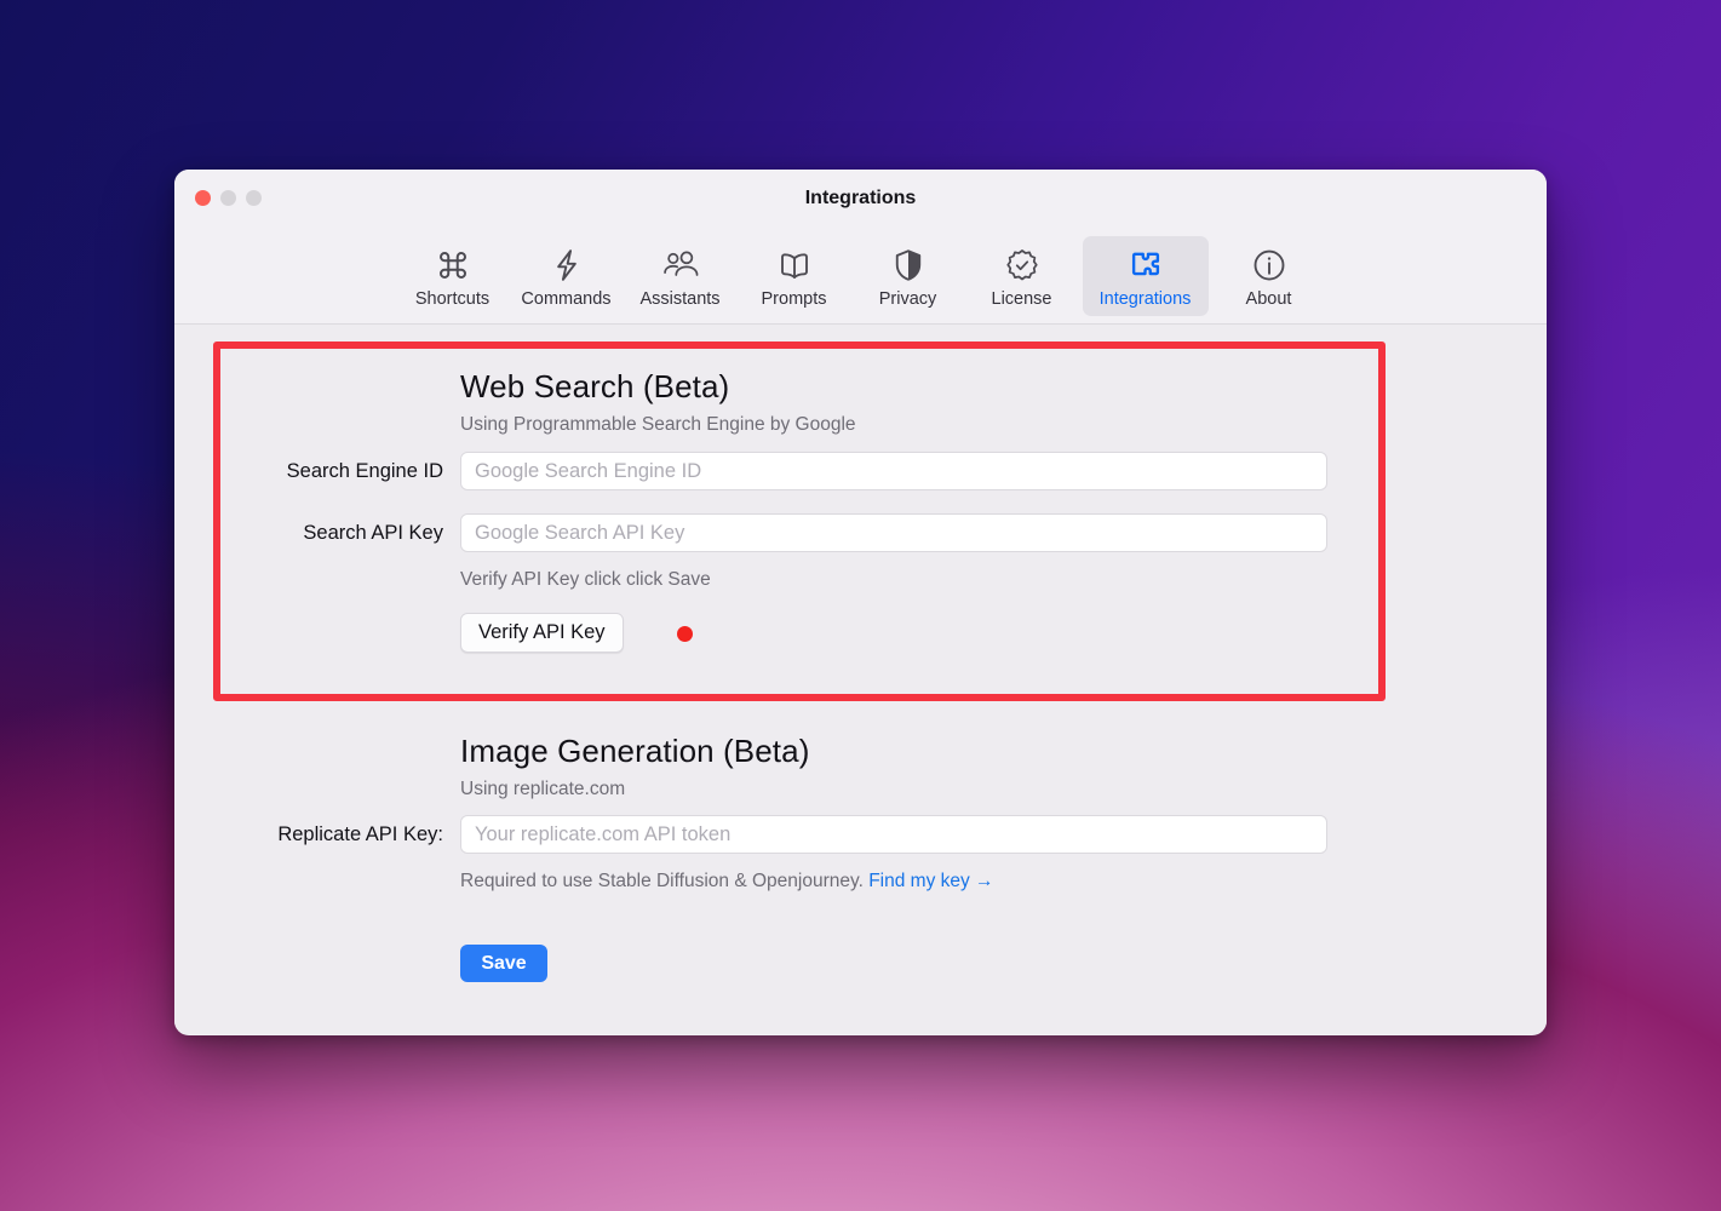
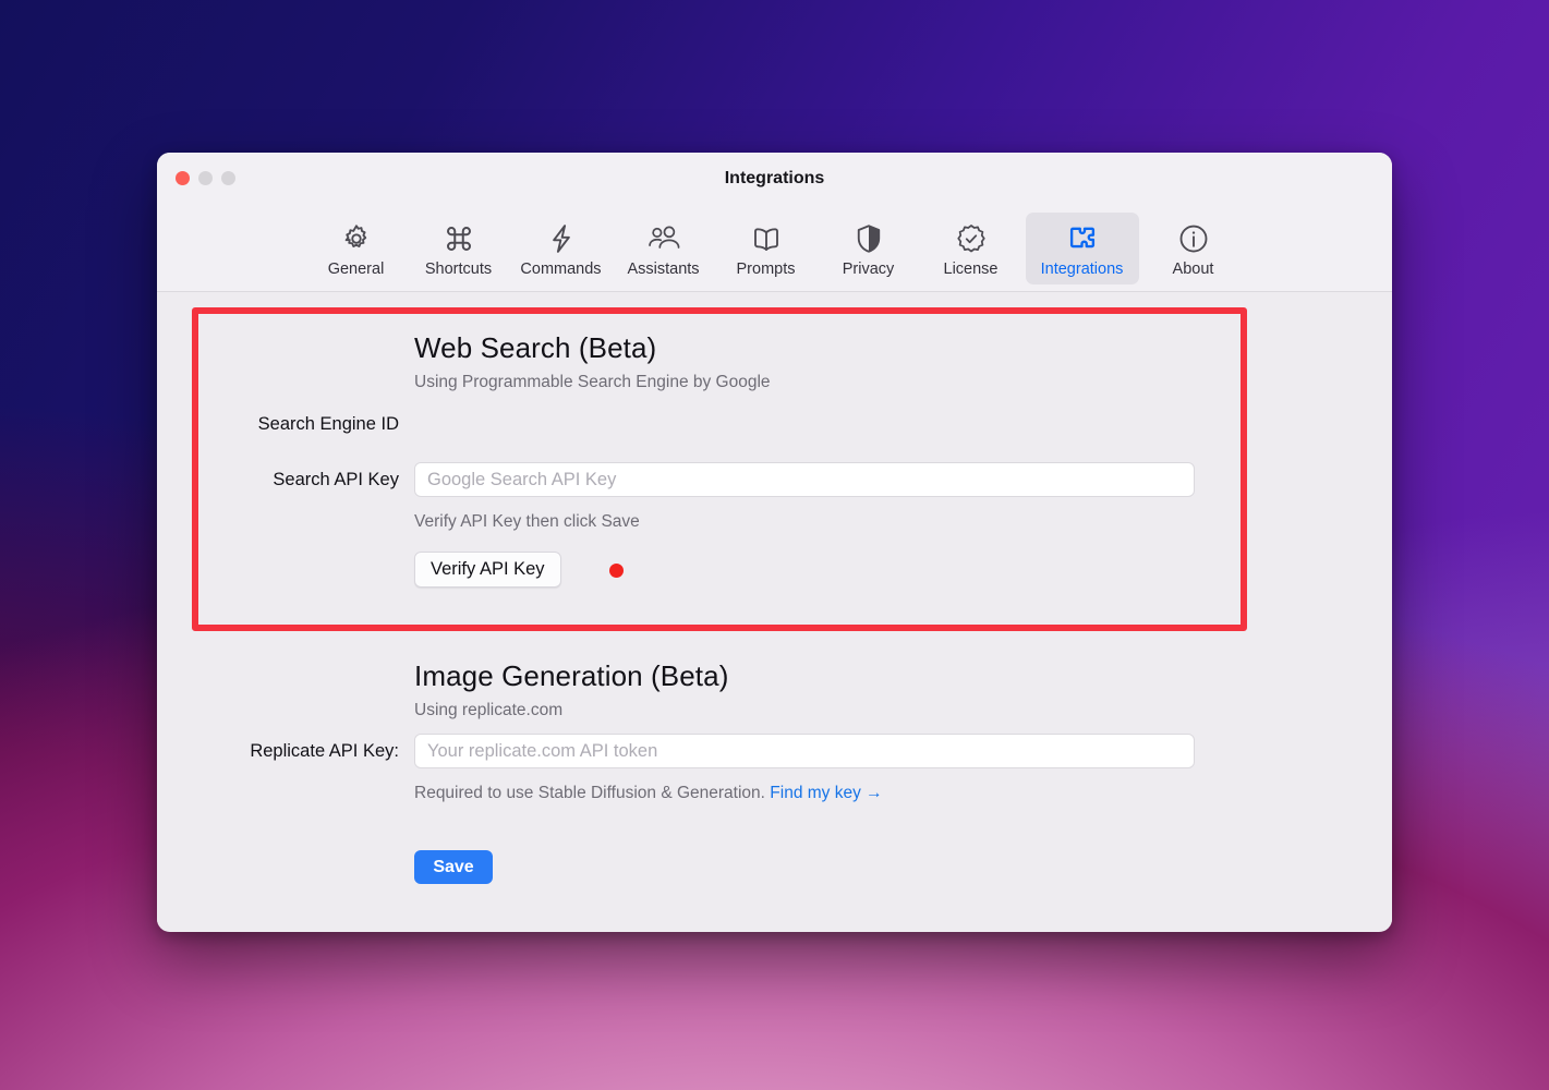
  Integrations
+ General
  Shortcuts
  Commands
  Assistants
  Prompts
  Privacy
  License
  Integrations
  About
  Web Search (Beta)
  Using Programmable Search Engine by Google
  Search Engine ID
- Google Search Engine ID
  Search API Key
  Google Search API Key
- Verify API Key click click Save
+ Verify API Key then click Save
  Verify API Key
  Image Generation (Beta)
  Using replicate.com
  Replicate API Key:
  Your replicate.com API token
- Required to use Stable Diffusion & Openjourney. Find my key →
+ Required to use Stable Diffusion & Generation. Find my key →
  Save
